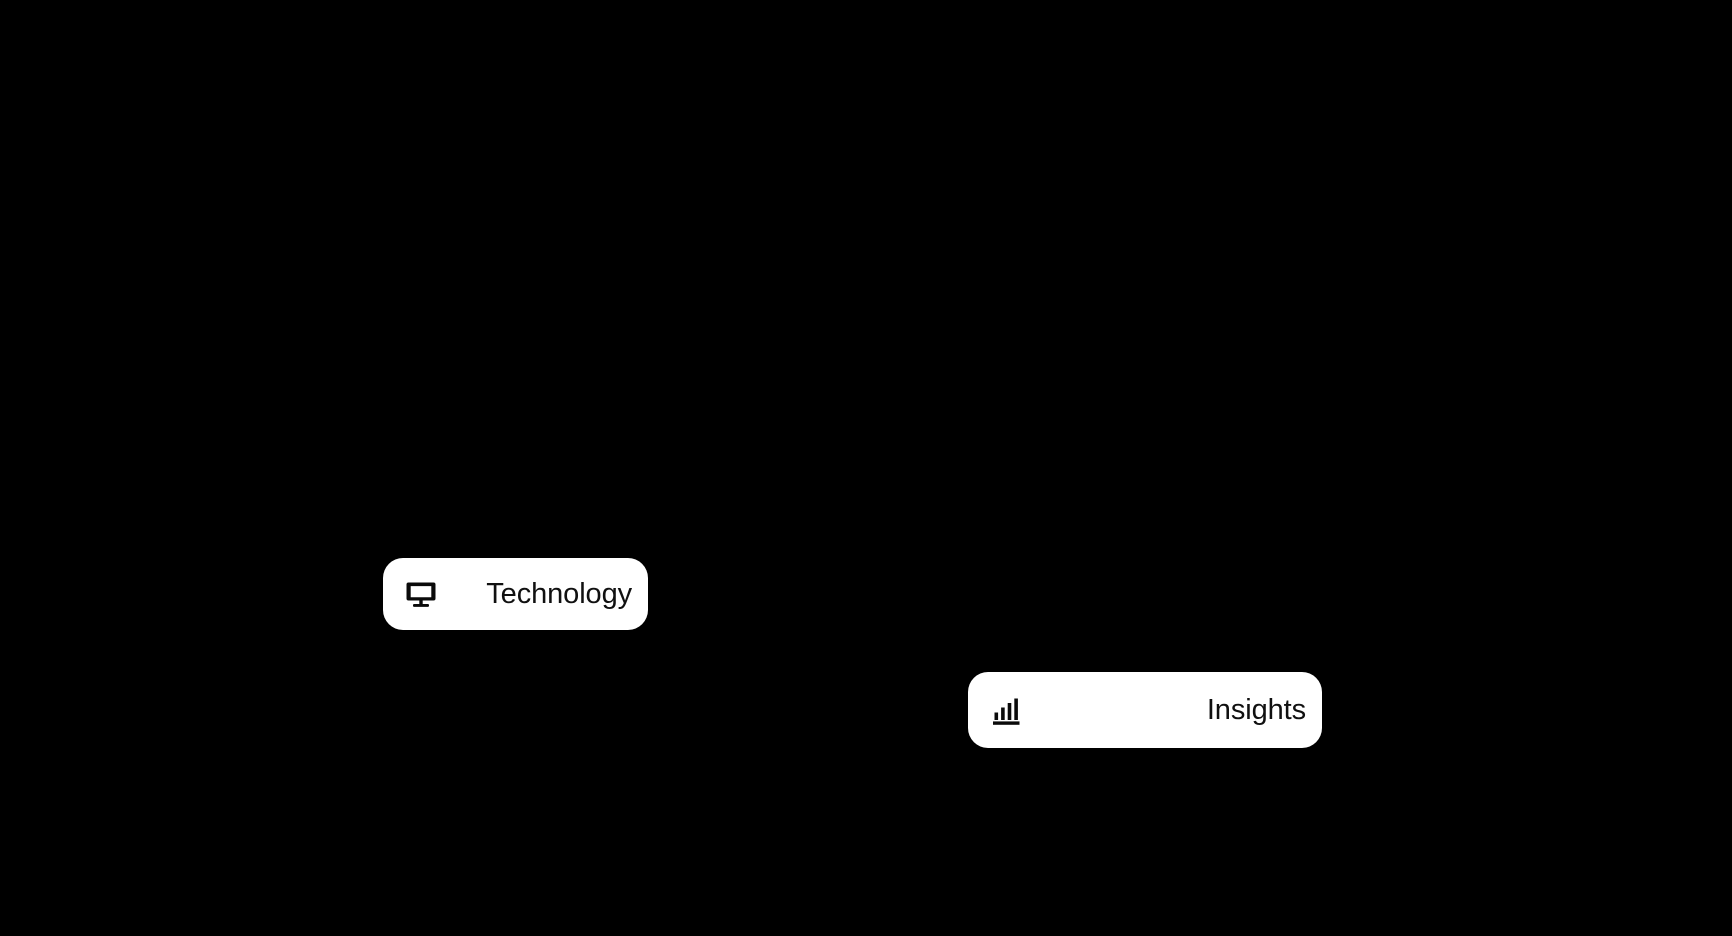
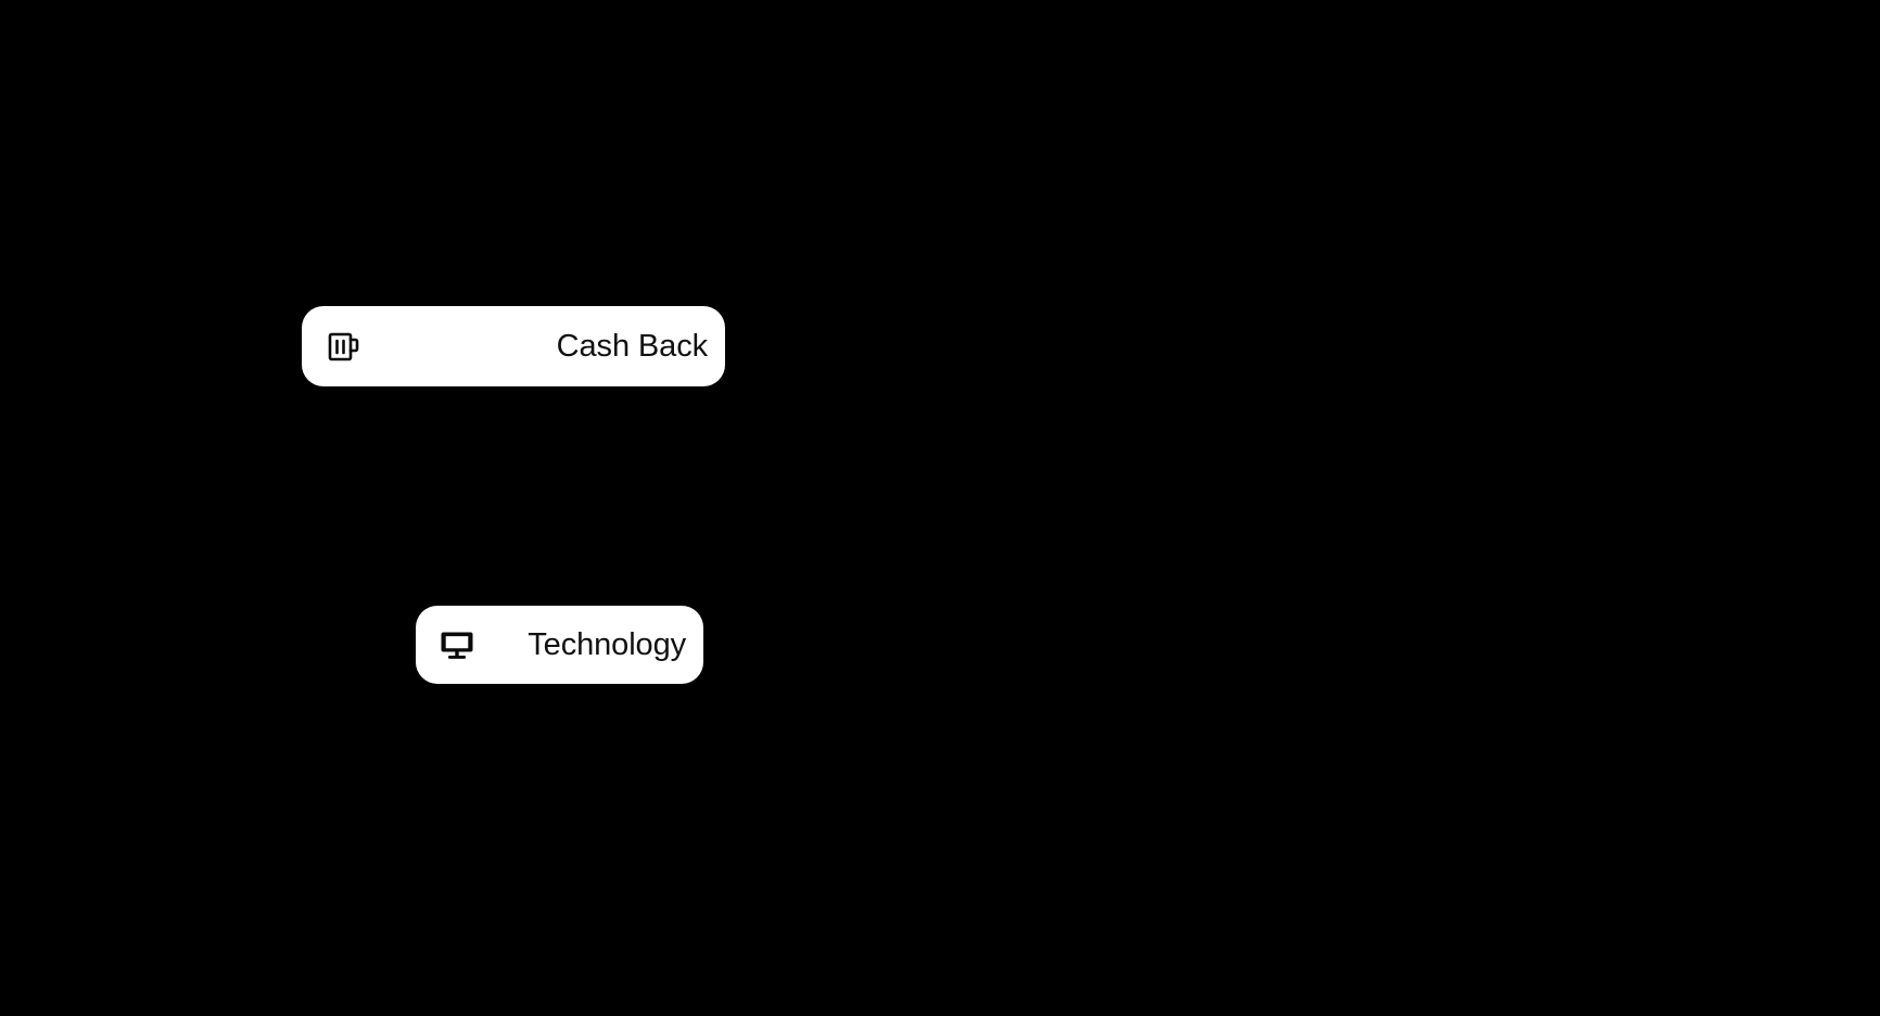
+ Cash Back
  Technology
- Insights
